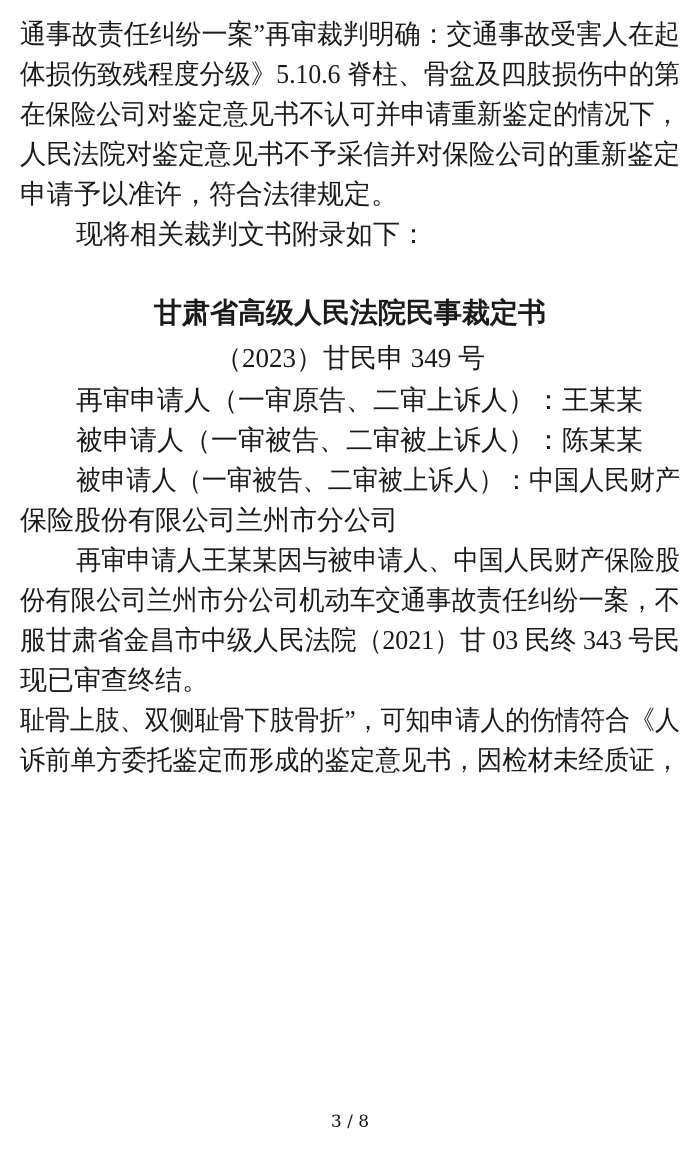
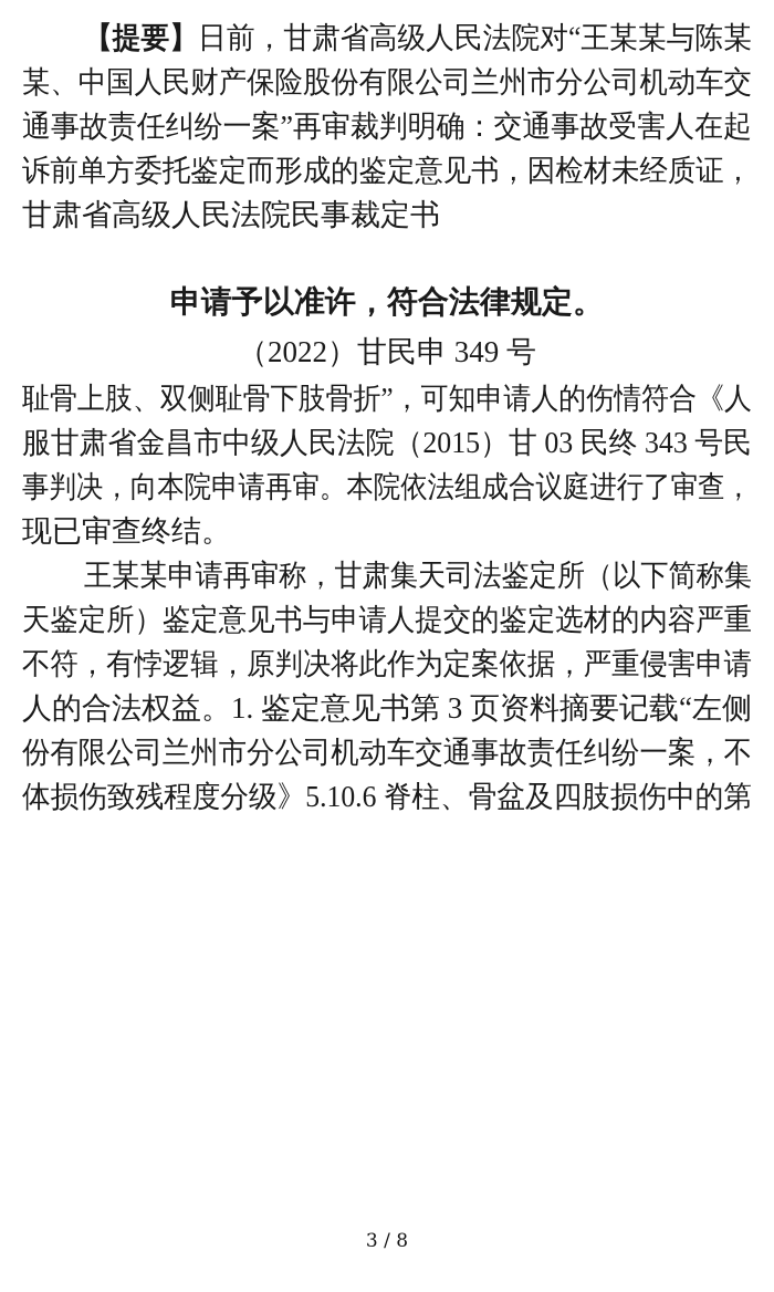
+ 【提要】日前，甘肃省高级人民法院对“王某某与陈某
+ 某、中国人民财产保险股份有限公司兰州市分公司机动车交
  通事故责任纠纷一案”再审裁判明确：交通事故受害人在起
- 体损伤致残程度分级》5.10.6 脊柱、骨盆及四肢损伤中的第
+ 诉前单方委托鉴定而形成的鉴定意见书，因检材未经质证，
- 在保险公司对鉴定意见书不认可并申请重新鉴定的情况下，
- 人民法院对鉴定意见书不予采信并对保险公司的重新鉴定
- 申请予以准许，符合法律规定。
+ 甘肃省高级人民法院民事裁定书
- 现将相关裁判文书附录如下：
- 甘肃省高级人民法院民事裁定书
+ 申请予以准许，符合法律规定。
- （2023）甘民申 349 号
+ （2022）甘民申 349 号
- 再审申请人（一审原告、二审上诉人）：王某某
- 被申请人（一审被告、二审被上诉人）：陈某某
- 被申请人（一审被告、二审被上诉人）：中国人民财产
- 保险股份有限公司兰州市分公司
- 再审申请人王某某因与被申请人、中国人民财产保险股
- 份有限公司兰州市分公司机动车交通事故责任纠纷一案，不
+ 耻骨上肢、双侧耻骨下肢骨折”，可知申请人的伤情符合《人
- 服甘肃省金昌市中级人民法院（2021）甘 03 民终 343 号民
+ 服甘肃省金昌市中级人民法院（2015）甘 03 民终 343 号民
+ 事判决，向本院申请再审。本院依法组成合议庭进行了审查，
  现已审查终结。
+ 王某某申请再审称，甘肃集天司法鉴定所（以下简称集
+ 天鉴定所）鉴定意见书与申请人提交的鉴定选材的内容严重
+ 不符，有悖逻辑，原判决将此作为定案依据，严重侵害申请
+ 人的合法权益。1. 鉴定意见书第 3 页资料摘要记载“左侧
- 耻骨上肢、双侧耻骨下肢骨折”，可知申请人的伤情符合《人
+ 份有限公司兰州市分公司机动车交通事故责任纠纷一案，不
- 诉前单方委托鉴定而形成的鉴定意见书，因检材未经质证，
+ 体损伤致残程度分级》5.10.6 脊柱、骨盆及四肢损伤中的第
  3 / 8
